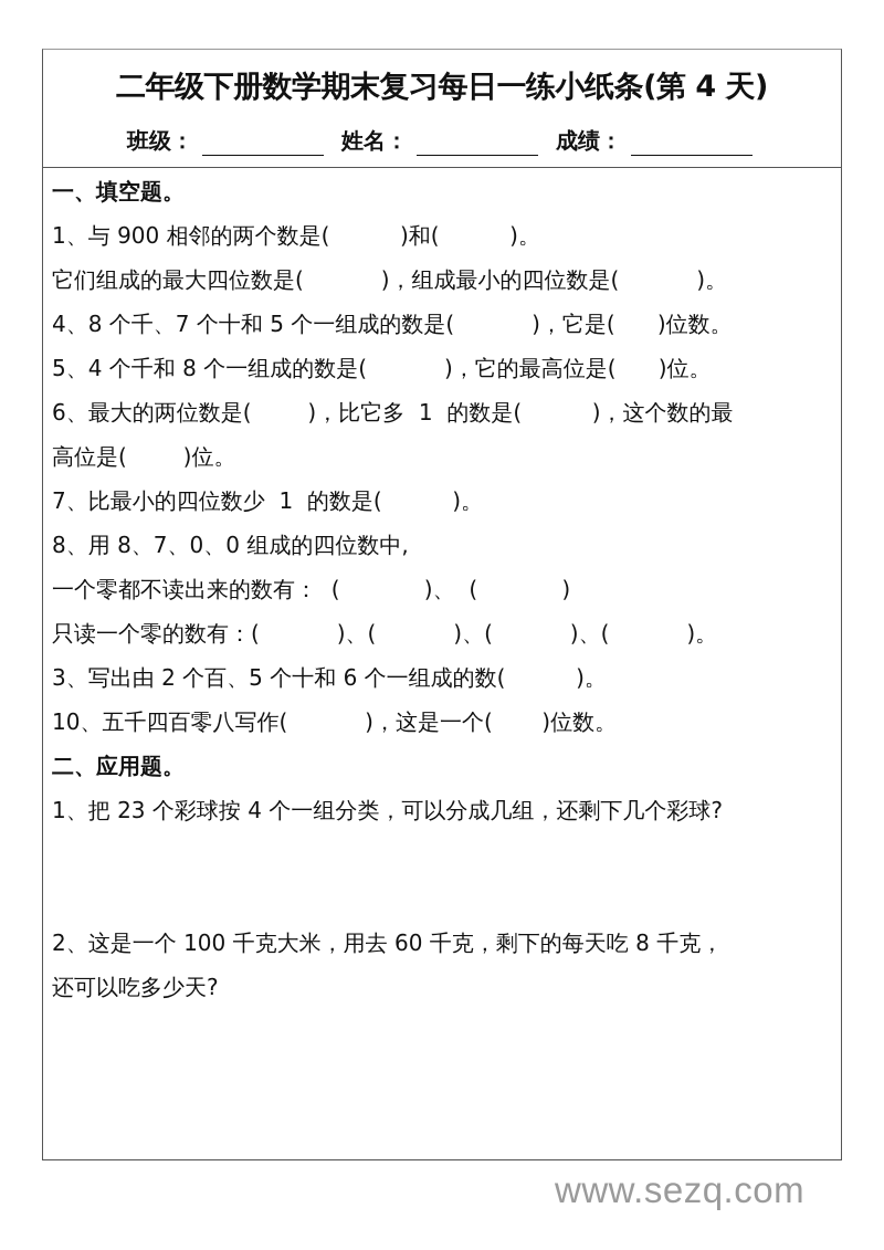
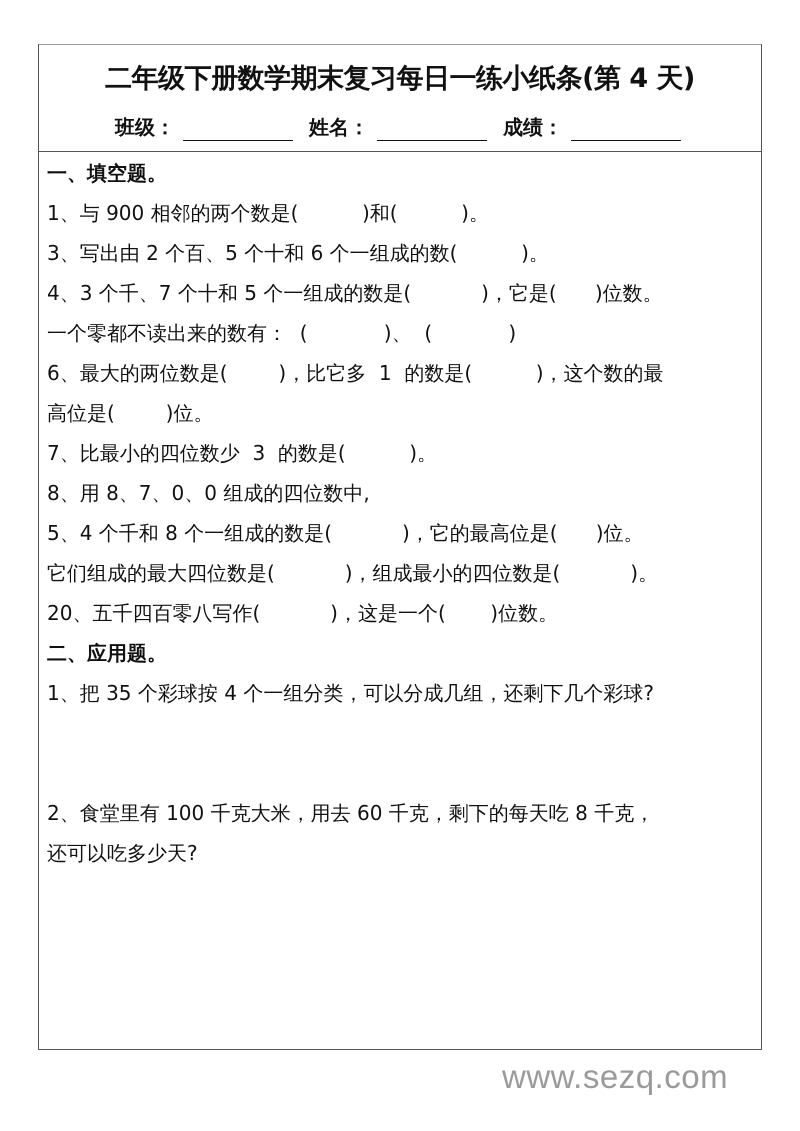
  二年级下册数学期末复习每日一练小纸条(第 4 天)
  班级：
  姓名：
  成绩：
  一、填空题。
  1、与 900 相邻的两个数是( )和( )。
- 它们组成的最大四位数是( )，组成最小的四位数是( )。
+ 3、写出由 2 个百、5 个十和 6 个一组成的数( )。
- 4、8 个千、7 个十和 5 个一组成的数是( )，它是( )位数。
+ 4、3 个千、7 个十和 5 个一组成的数是( )，它是( )位数。
- 5、4 个千和 8 个一组成的数是( )，它的最高位是( )位。
+ 一个零都不读出来的数有： ( )、 ( )
  6、最大的两位数是( )，比它多 1 的数是( )，这个数的最
  高位是( )位。
- 7、比最小的四位数少 1 的数是( )。
+ 7、比最小的四位数少 3 的数是( )。
  8、用 8、7、0、0 组成的四位数中,
- 一个零都不读出来的数有： ( )、 ( )
+ 5、4 个千和 8 个一组成的数是( )，它的最高位是( )位。
- 只读一个零的数有：( )、( )、( )、( )。
- 3、写出由 2 个百、5 个十和 6 个一组成的数( )。
+ 它们组成的最大四位数是( )，组成最小的四位数是( )。
- 10、五千四百零八写作( )，这是一个( )位数。
+ 20、五千四百零八写作( )，这是一个( )位数。
  二、应用题。
- 1、把 23 个彩球按 4 个一组分类，可以分成几组，还剩下几个彩球?
+ 1、把 35 个彩球按 4 个一组分类，可以分成几组，还剩下几个彩球?
- 2、这是一个 100 千克大米，用去 60 千克，剩下的每天吃 8 千克，
+ 2、食堂里有 100 千克大米，用去 60 千克，剩下的每天吃 8 千克，
  还可以吃多少天?
  www.sezq.com
